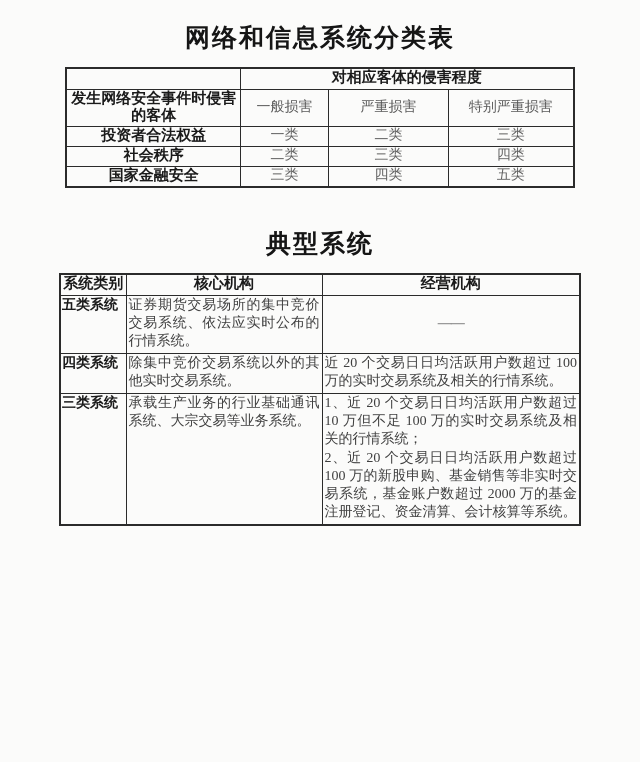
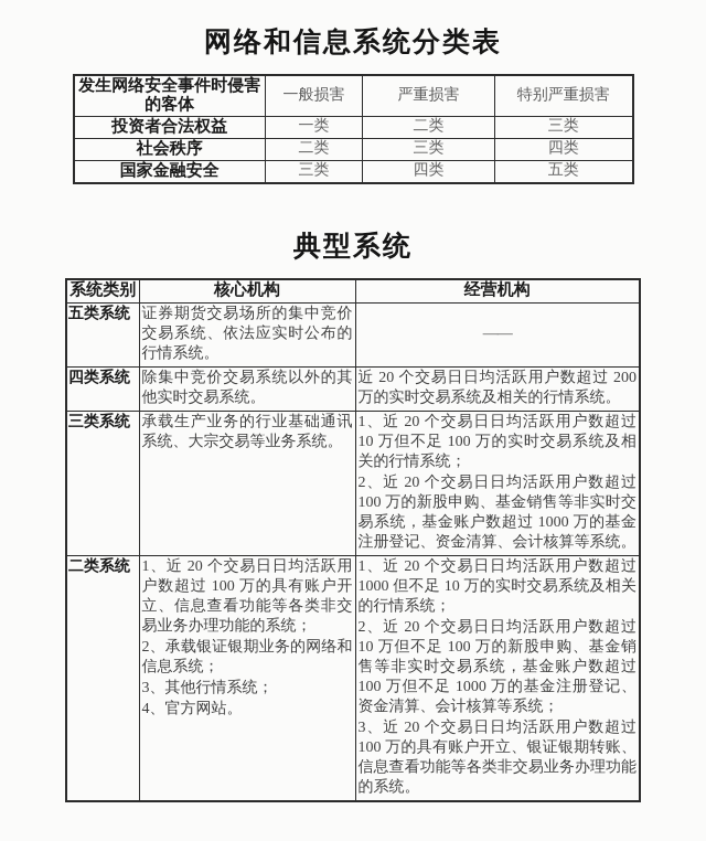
  网络和信息系统分类表
- 	对相应客体的侵害程度
  发生网络安全事件时侵害的客体	一般损害	严重损害	特别严重损害
  投资者合法权益	一类	二类	三类
  社会秩序	二类	三类	四类
  国家金融安全	三类	四类	五类
  典型系统
  系统类别	核心机构	经营机构
  五类系统	证券期货交易场所的集中竞价交易系统、依法应实时公布的行情系统。	——
- 四类系统	除集中竞价交易系统以外的其他实时交易系统。	近 20 个交易日日均活跃用户数超过 100 万的实时交易系统及相关的行情系统。
+ 四类系统	除集中竞价交易系统以外的其他实时交易系统。	近 20 个交易日日均活跃用户数超过 200 万的实时交易系统及相关的行情系统。
- 三类系统	承载生产业务的行业基础通讯系统、大宗交易等业务系统。	1、近 20 个交易日日均活跃用户数超过 10 万但不足 100 万的实时交易系统及相关的行情系统； 2、近 20 个交易日日均活跃用户数超过 100 万的新股申购、基金销售等非实时交易系统，基金账户数超过 2000 万的基金注册登记、资金清算、会计核算等系统。
+ 三类系统	承载生产业务的行业基础通讯系统、大宗交易等业务系统。	1、近 20 个交易日日均活跃用户数超过 10 万但不足 100 万的实时交易系统及相关的行情系统； 2、近 20 个交易日日均活跃用户数超过 100 万的新股申购、基金销售等非实时交易系统，基金账户数超过 1000 万的基金注册登记、资金清算、会计核算等系统。
+ 二类系统	1、近 20 个交易日日均活跃用户数超过 100 万的具有账户开立、信息查看功能等各类非交易业务办理功能的系统； 2、承载银证银期业务的网络和信息系统； 3、其他行情系统； 4、官方网站。	1、近 20 个交易日日均活跃用户数超过 1000 但不足 10 万的实时交易系统及相关的行情系统； 2、近 20 个交易日日均活跃用户数超过 10 万但不足 100 万的新股申购、基金销售等非实时交易系统，基金账户数超过 100 万但不足 1000 万的基金注册登记、资金清算、会计核算等系统； 3、近 20 个交易日日均活跃用户数超过 100 万的具有账户开立、银证银期转账、信息查看功能等各类非交易业务办理功能的系统。
